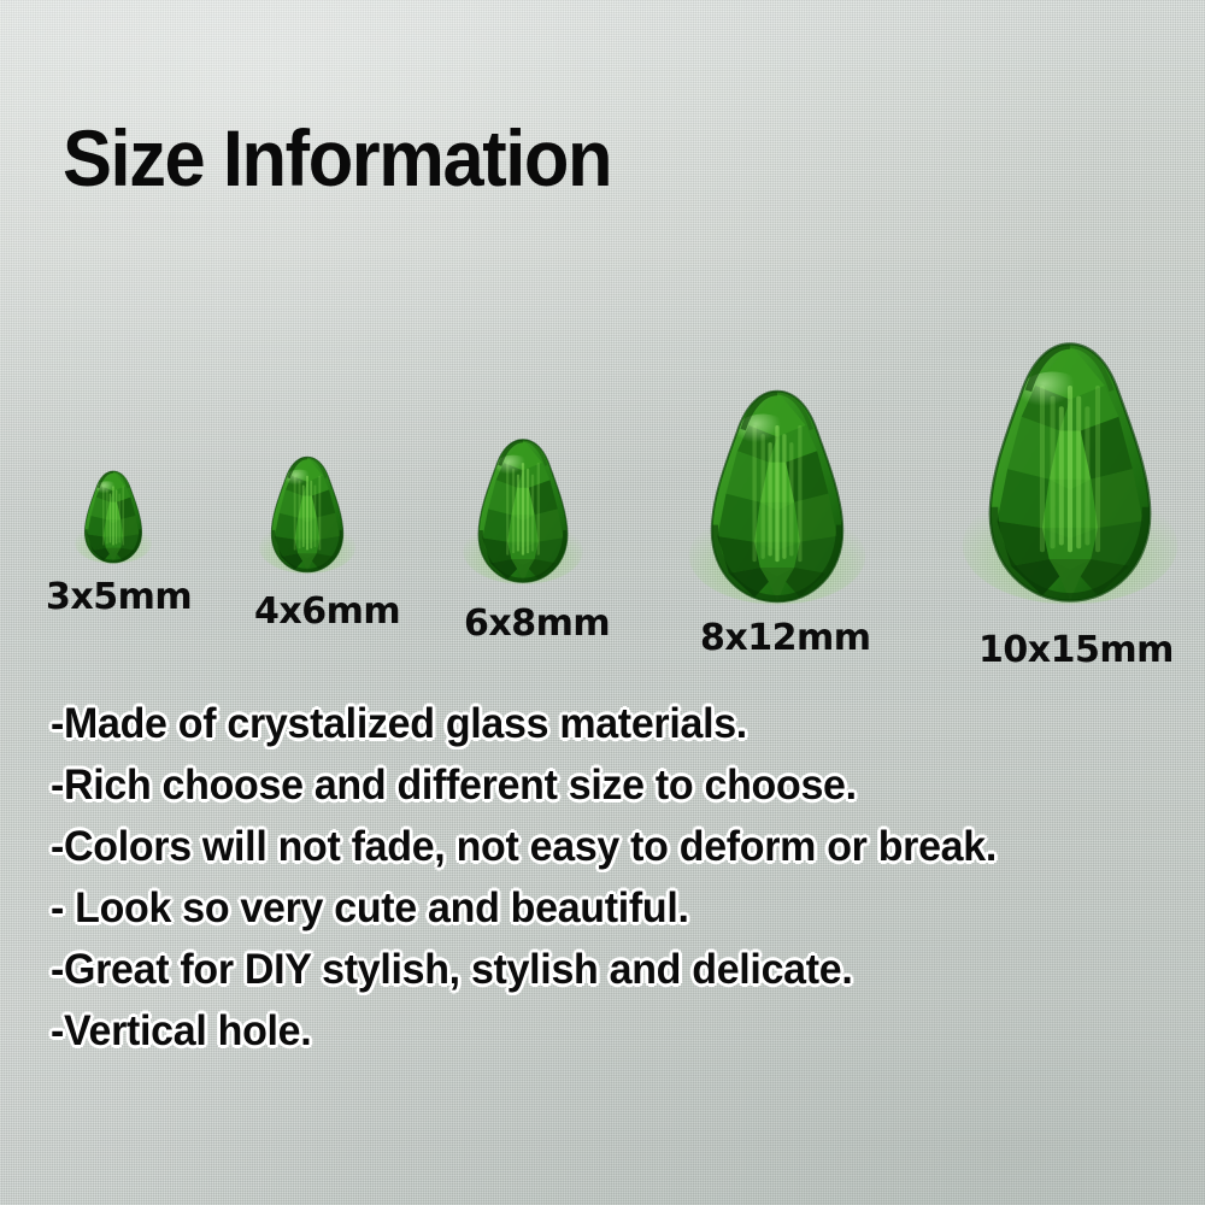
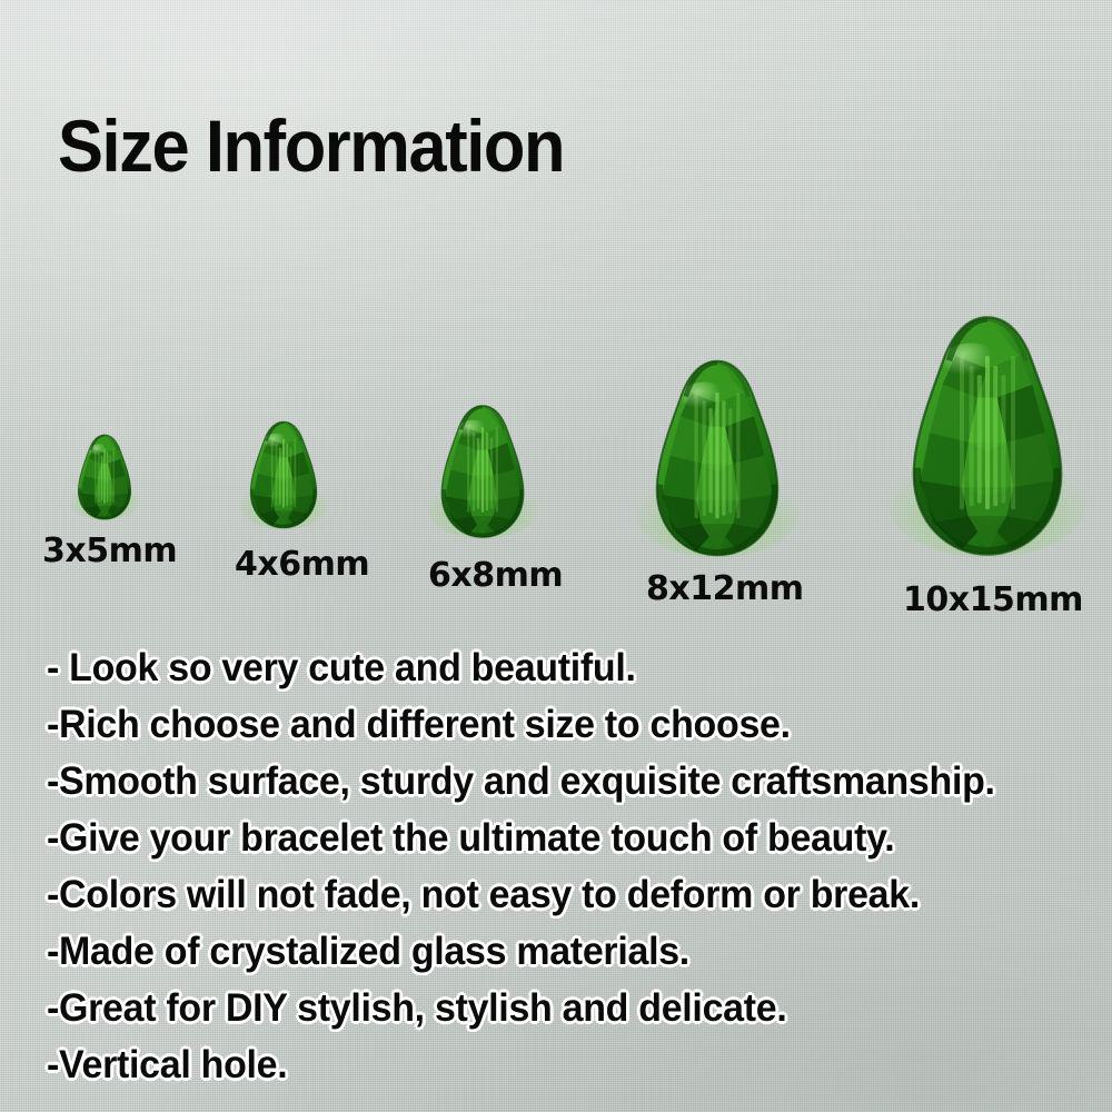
  Size Information
  3x5mm
  4x6mm
  6x8mm
  8x12mm
  10x15mm
- -Made of crystalized glass materials.
+ - Look so very cute and beautiful.
  -Rich choose and different size to choose.
+ -Smooth surface, sturdy and exquisite craftsmanship.
+ -Give your bracelet the ultimate touch of beauty.
  -Colors will not fade, not easy to deform or break.
- - Look so very cute and beautiful.
+ -Made of crystalized glass materials.
  -Great for DIY stylish, stylish and delicate.
  -Vertical hole.
